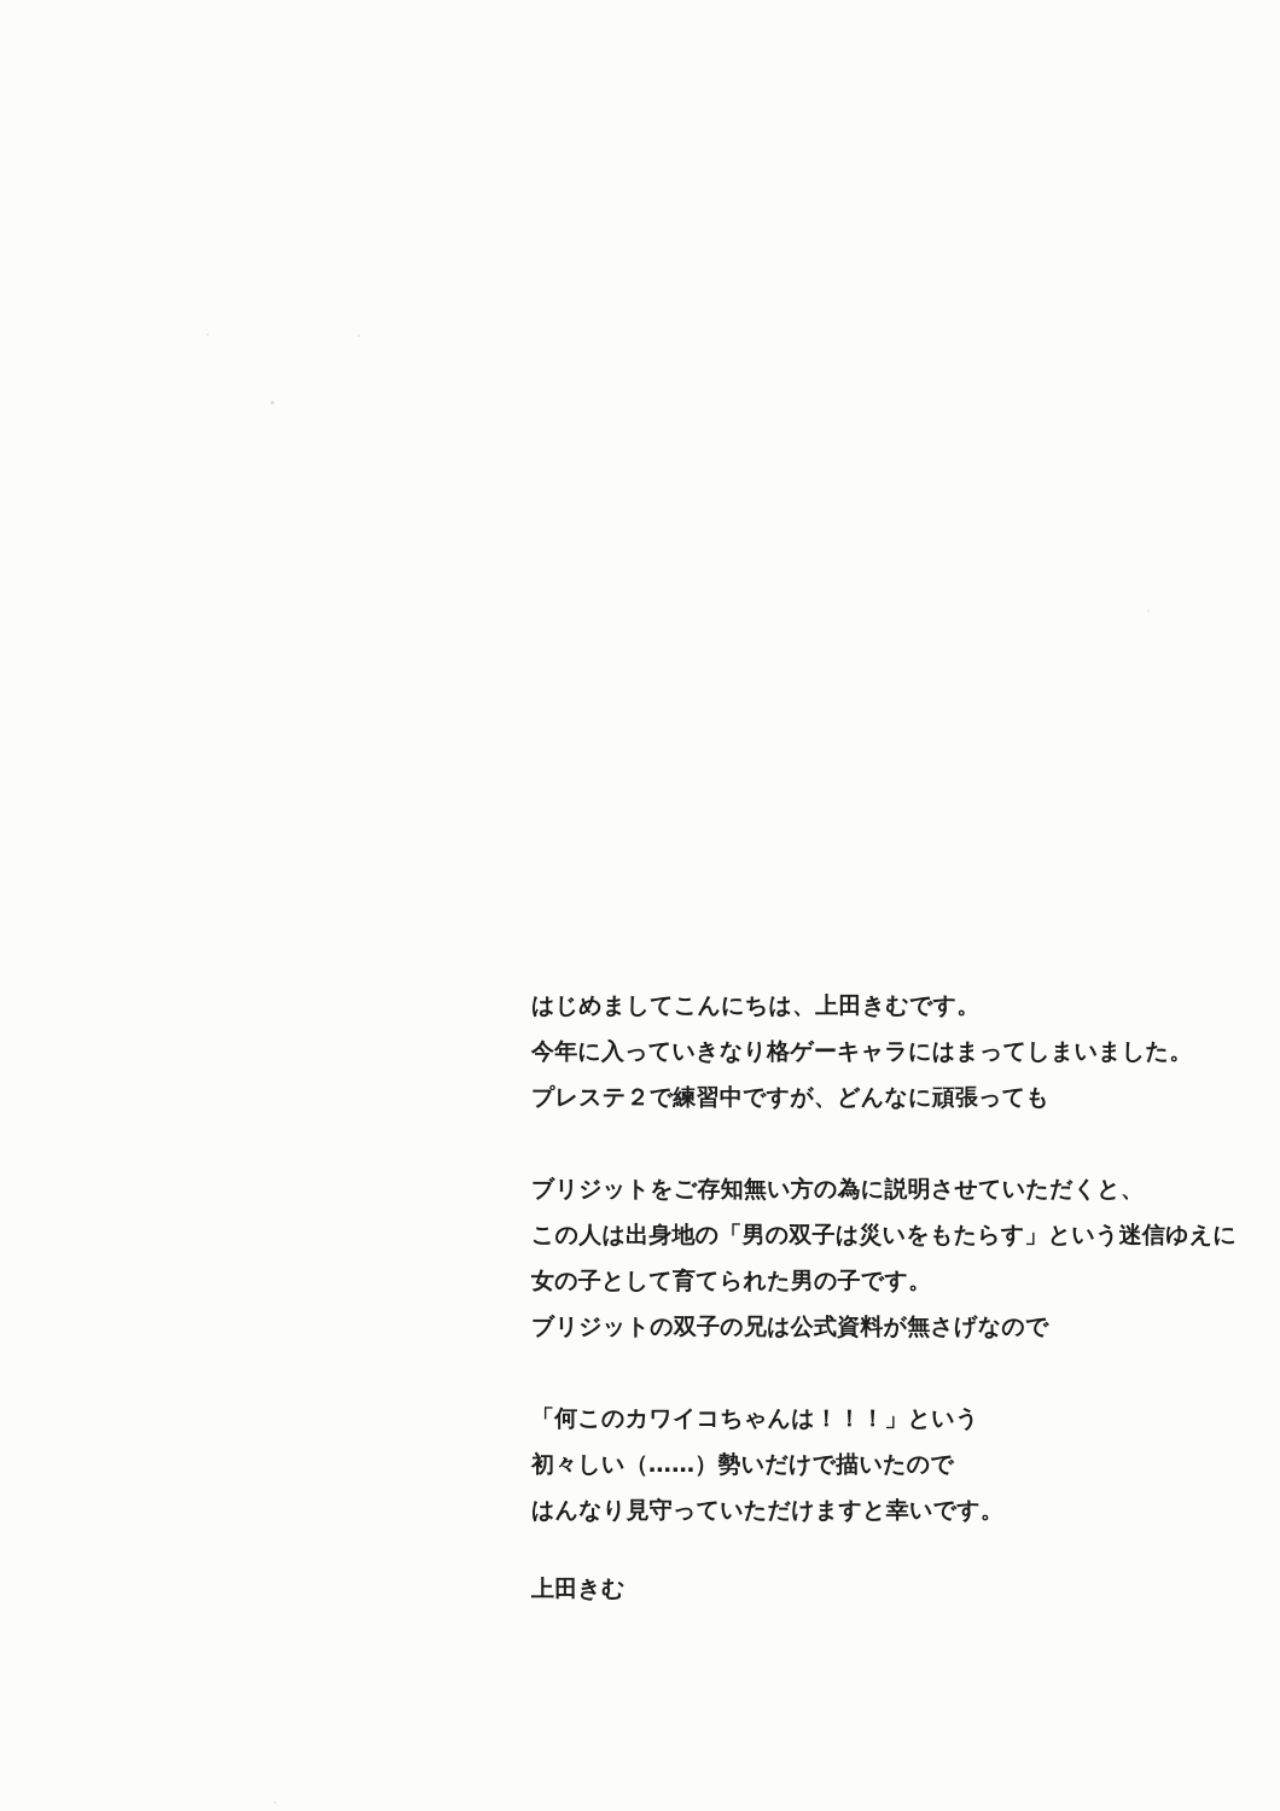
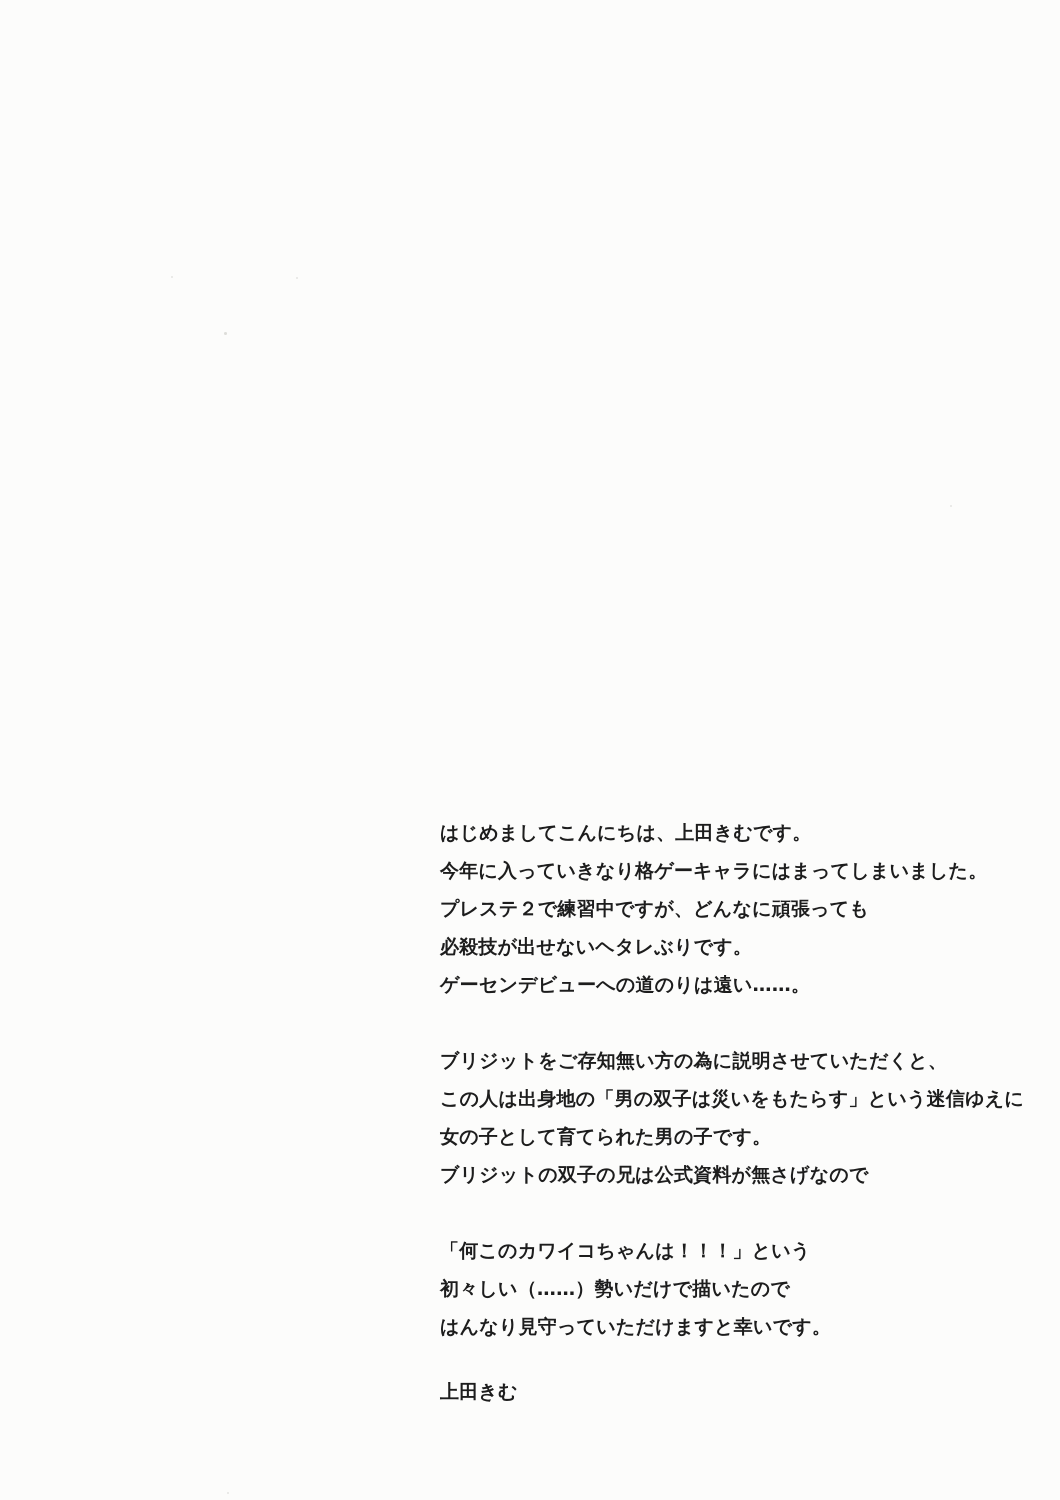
  はじめましてこんにちは、上田きむです。
  今年に入っていきなり格ゲーキャラにはまってしまいました。
  プレステ２で練習中ですが、どんなに頑張っても
+ 必殺技が出せないヘタレぶりです。
+ ゲーセンデビューへの道のりは遠い……。
  ブリジットをご存知無い方の為に説明させていただくと、
  この人は出身地の「男の双子は災いをもたらす」という迷信ゆえに
  女の子として育てられた男の子です。
  ブリジットの双子の兄は公式資料が無さげなので
  「何このカワイコちゃんは！！！」という
  初々しい（……）勢いだけで描いたので
  はんなり見守っていただけますと幸いです。
  上田きむ
